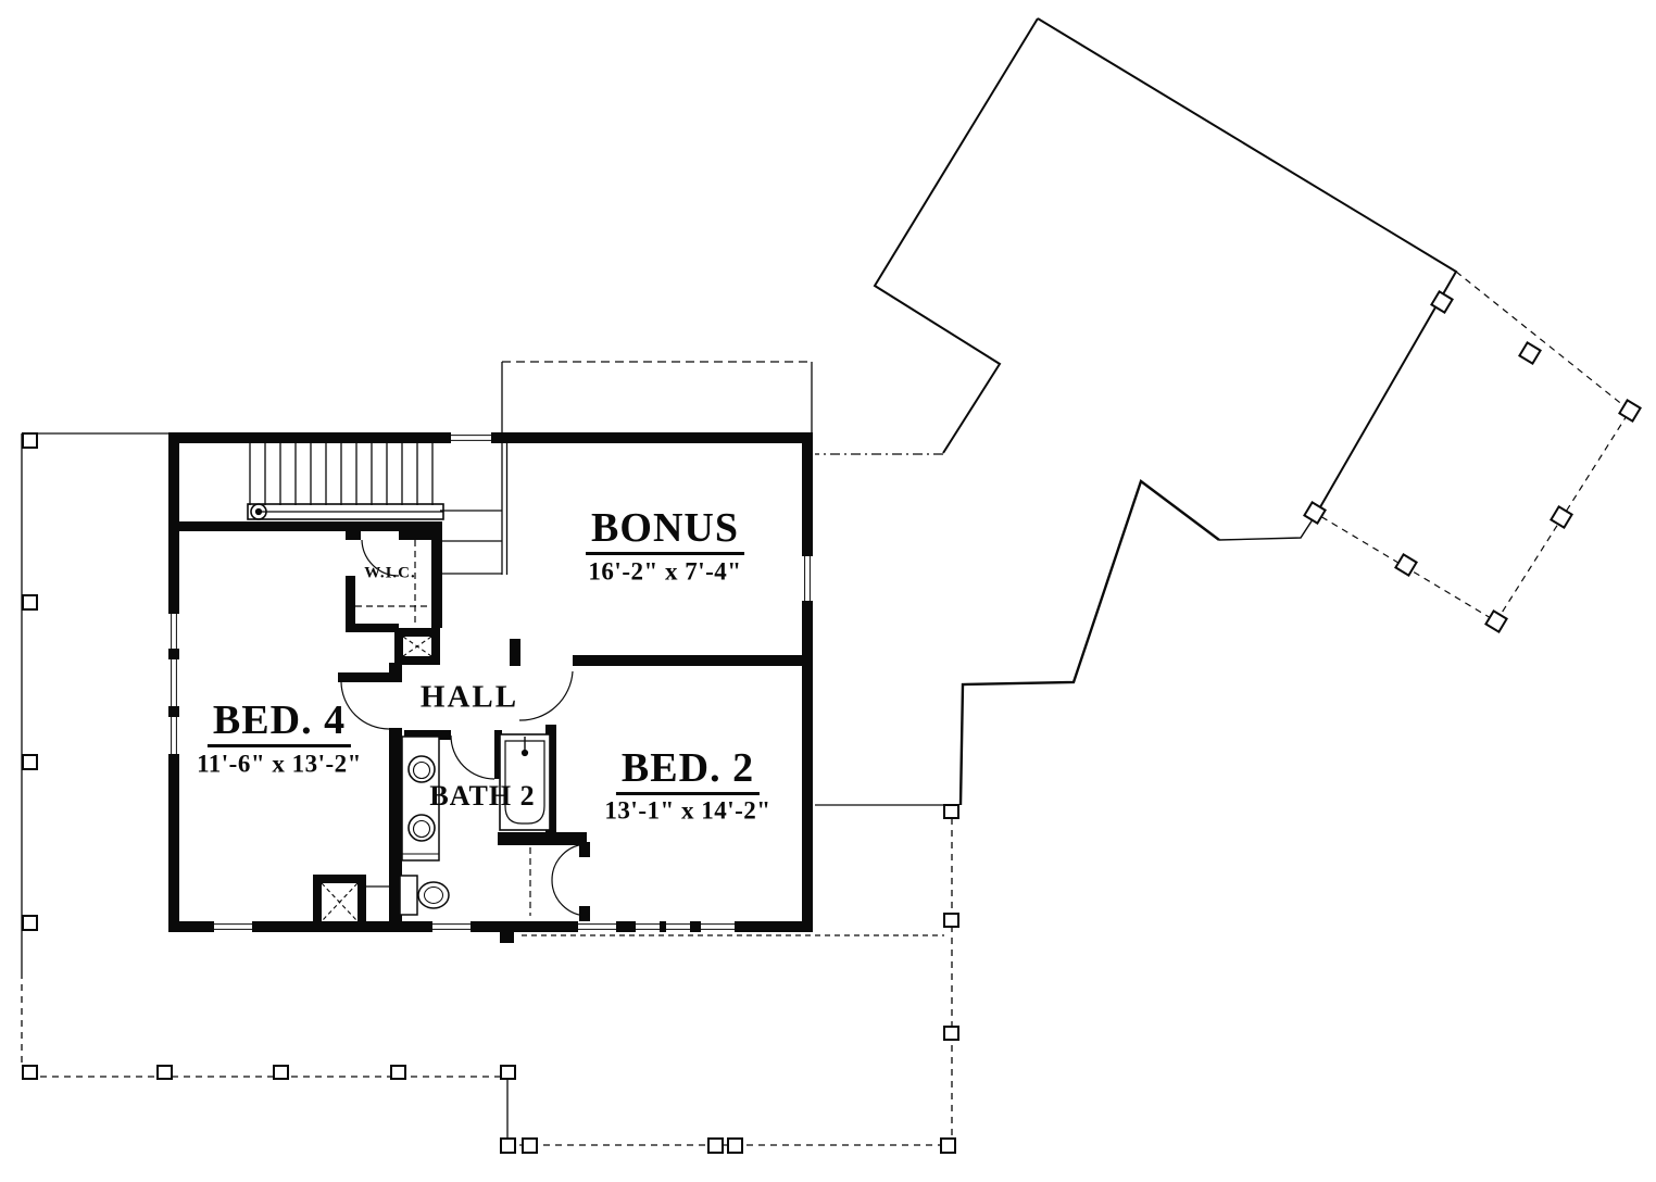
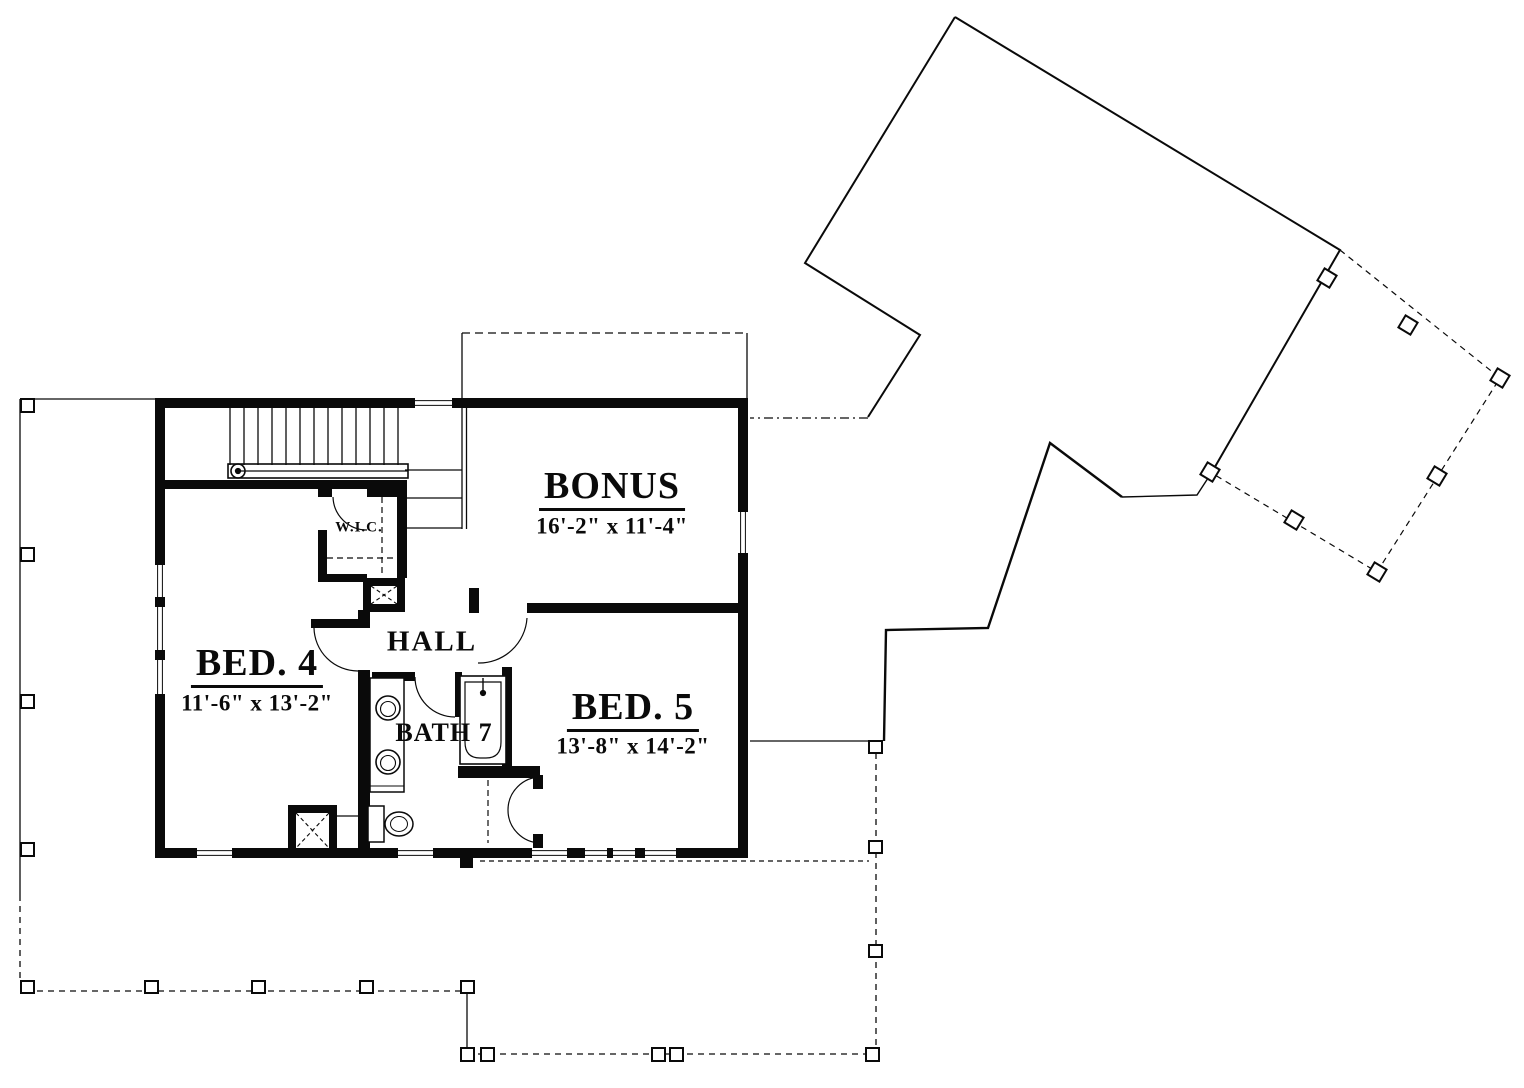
  BONUS
- 16'-2" x 7'-4"
+ 16'-2" x 11'-4"
  BED. 4
  11'-6" x 13'-2"
- BED. 2
+ BED. 5
- 13'-1" x 14'-2"
+ 13'-8" x 14'-2"
  HALL
- BATH 2
+ BATH 7
  W.I.C.
